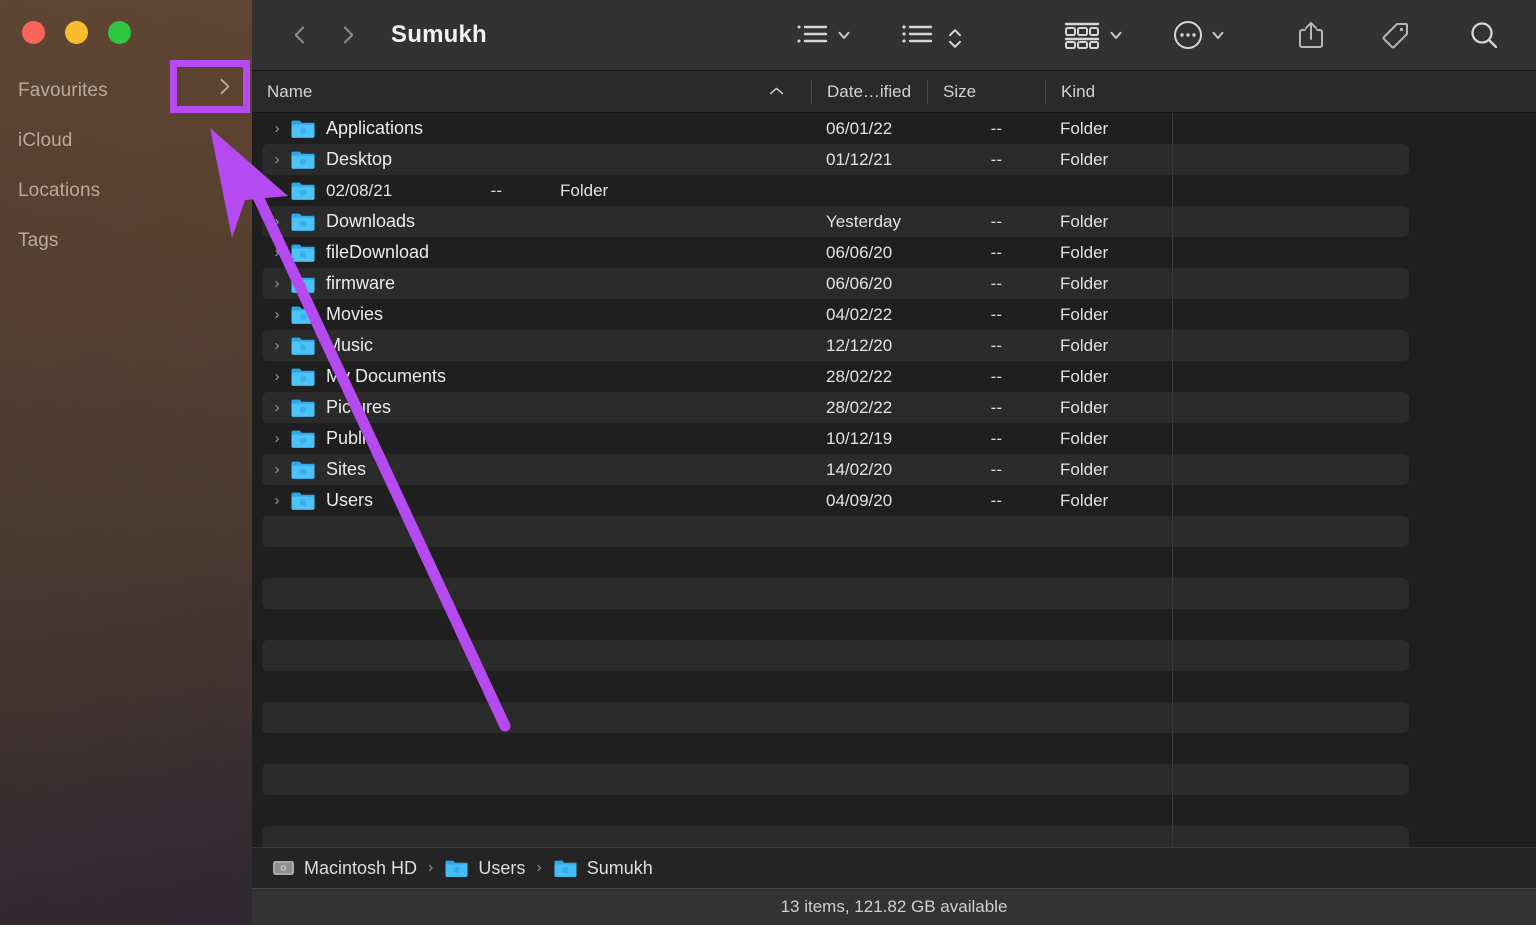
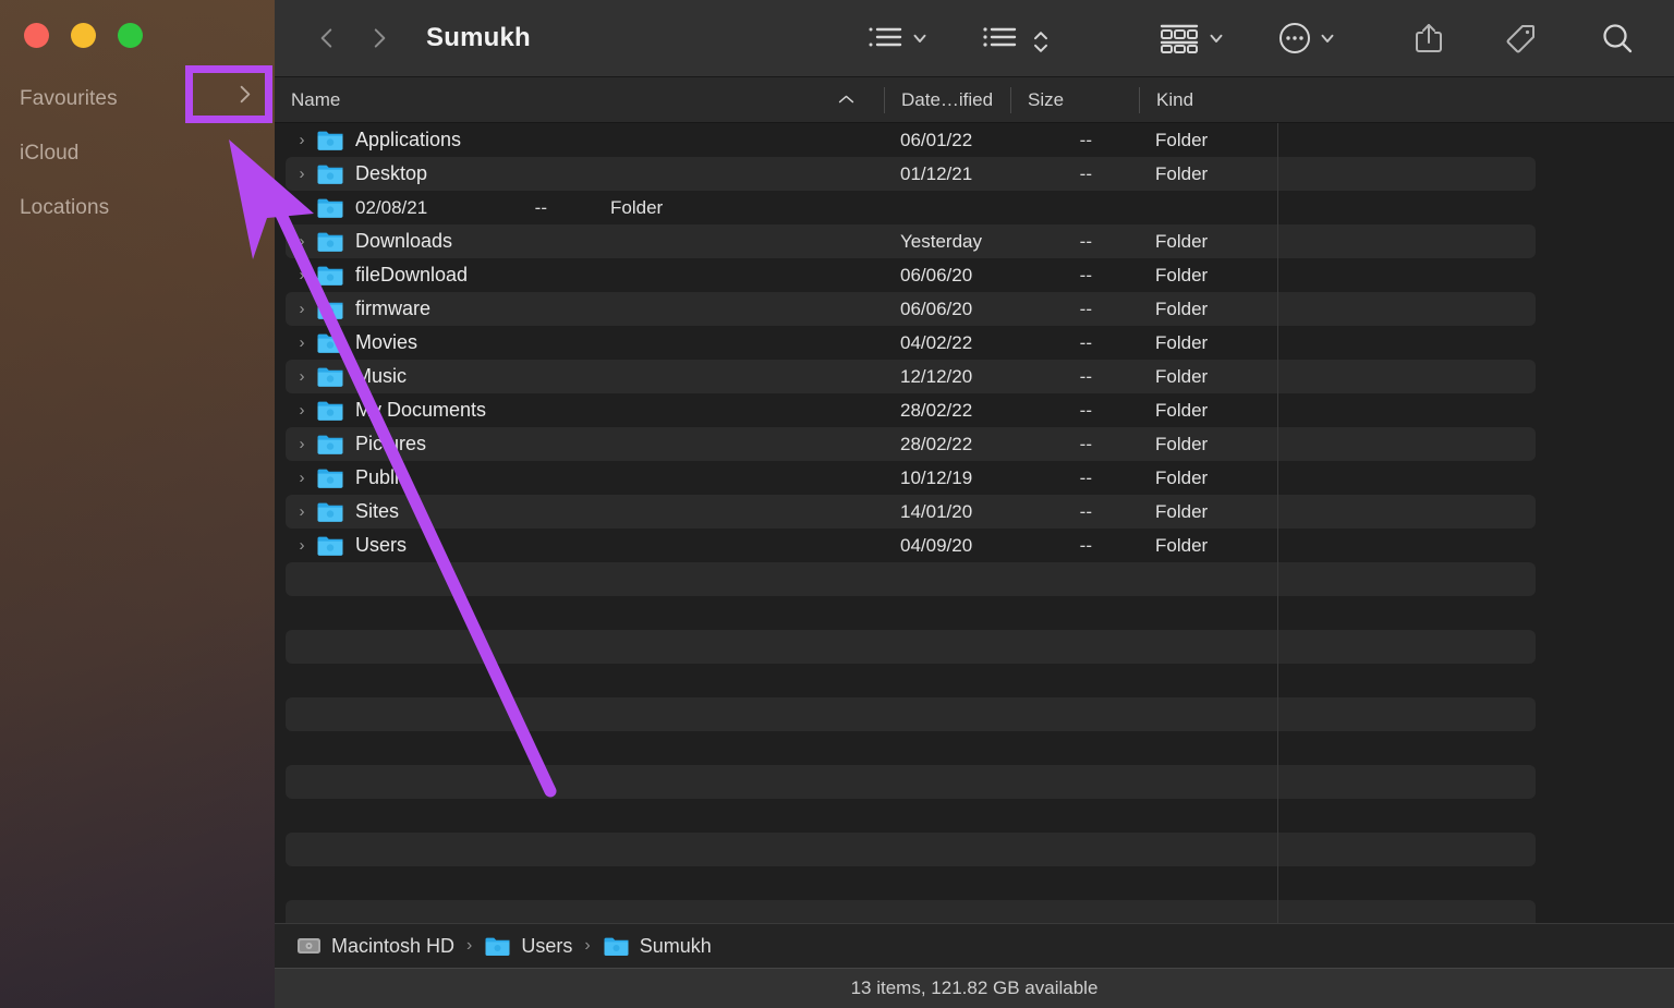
  Favourites
  iCloud
  Locations
- Tags
  Sumukh
  Name
  Date…ified
  Size
  Kind
  ›
  Applications
  06/01/22
  --
  Folder
  ›
  Desktop
  01/12/21
  --
  Folder
  02/08/21
  --
  Folder
  ›
  Downloads
  Yesterday
  --
  Folder
  ›
  fileDownload
  06/06/20
  --
  Folder
  ›
  firmware
  06/06/20
  --
  Folder
  ›
  Movies
  04/02/22
  --
  Folder
  ›
  Music
  12/12/20
  --
  Folder
  ›
  M Documents
  28/02/22
  --
  Folder
  ›
  Picres
  28/02/22
  --
  Folder
  ›
  Publi
  10/12/19
  --
  Folder
  ›
  Sites
- 14/02/20
+ 14/01/20
  --
  Folder
  ›
  Users
  04/09/20
  --
  Folder
  Macintosh HD
  ›
  Users
  ›
  Sumukh
  13 items, 121.82 GB available
